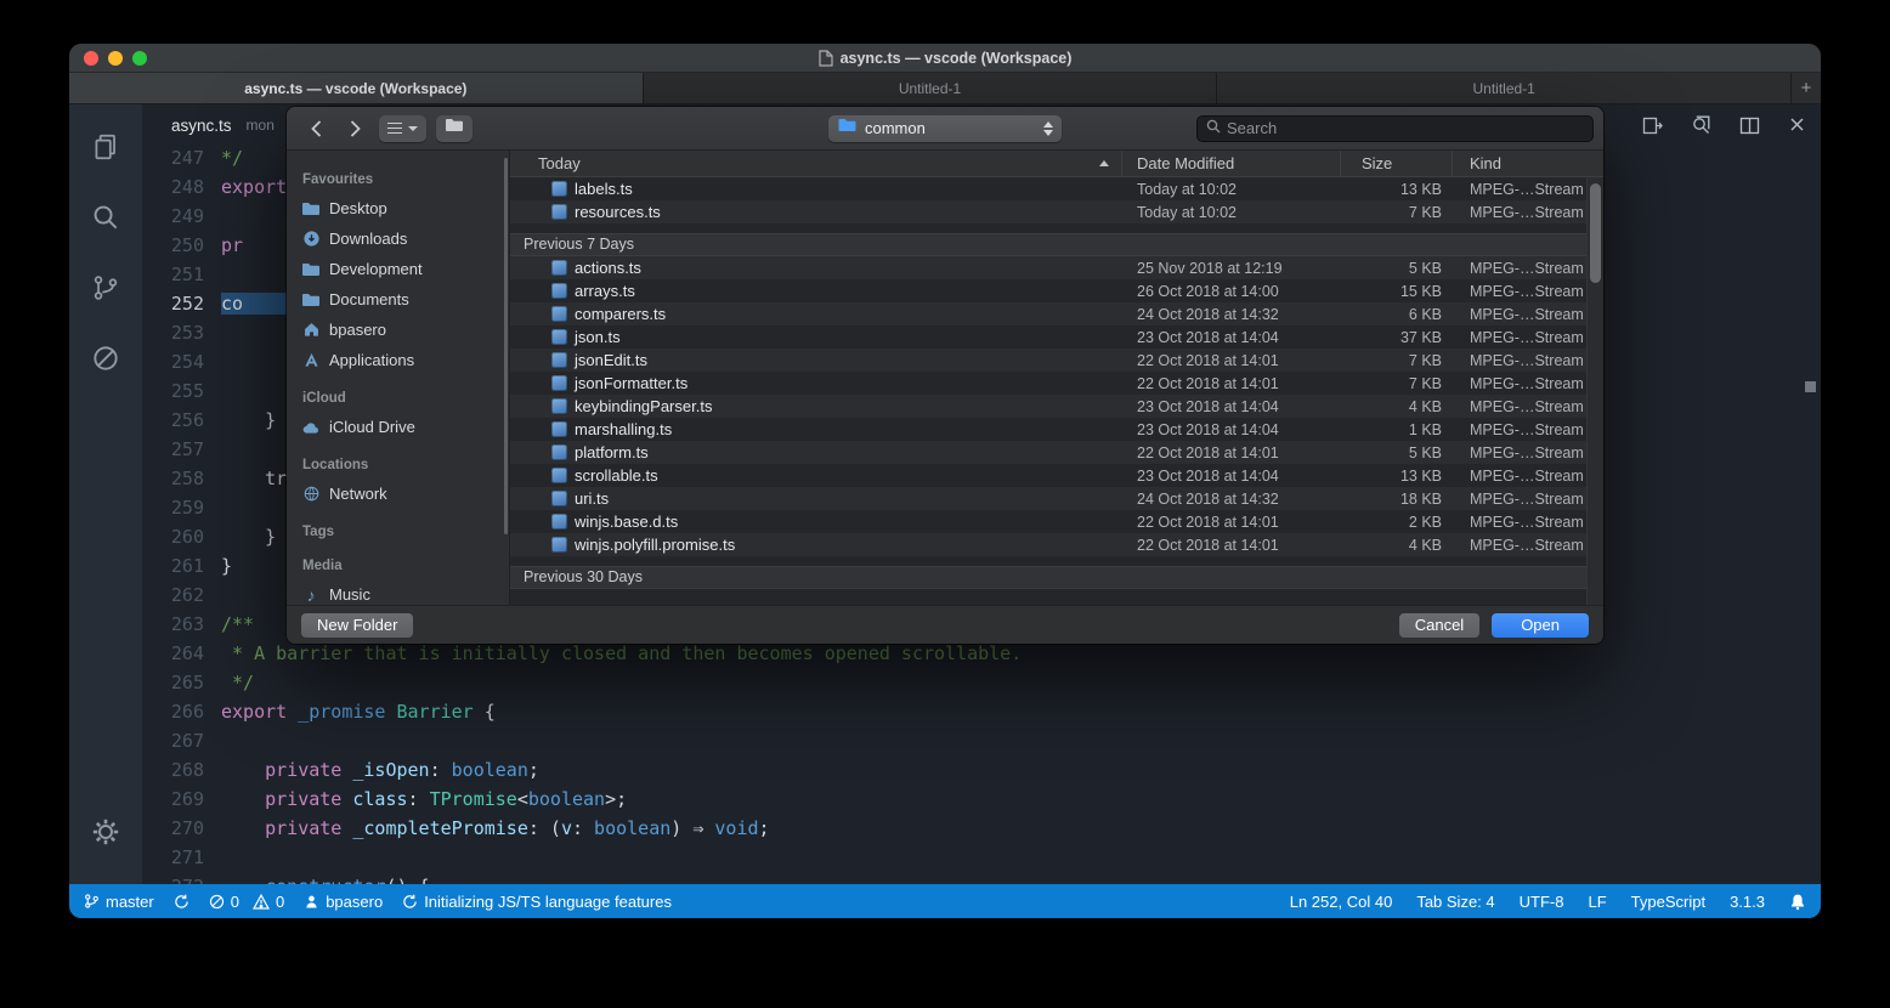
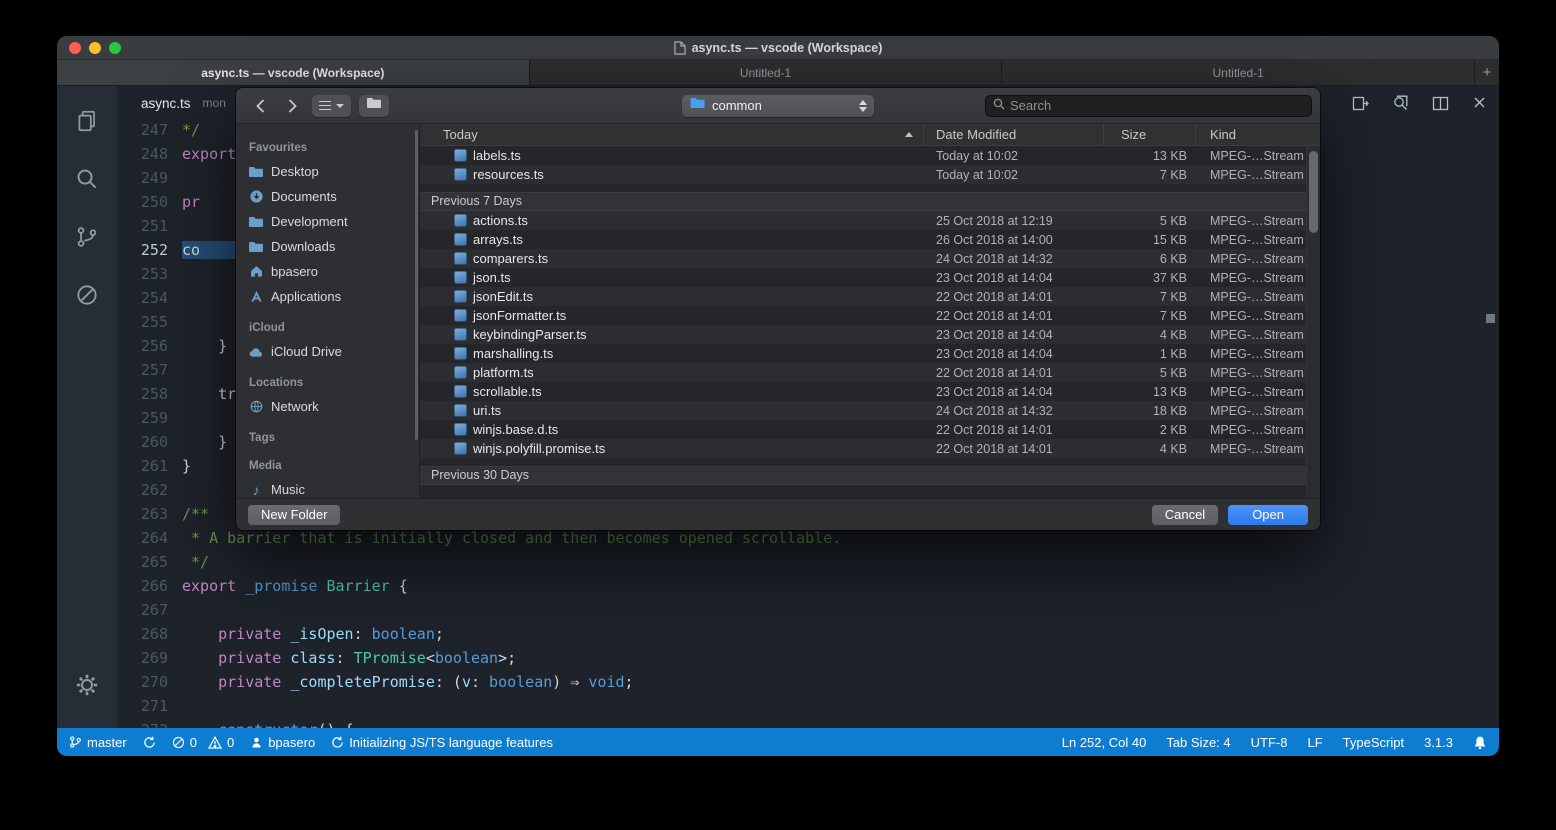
  async.ts — vscode (Workspace)
  async.ts — vscode (Workspace)
  Untitled-1
  Untitled-1
  +
  async.ts
  mon
  247
  */
  248
  export
  249
  250
  pr
  251
  252
  co
  253
  254
  255
  256
  }
  257
  258
  tr
  259
  260
  }
  261
  }
  262
  263
  /**
  264
  * A barrier that is initially closed and then becomes opened scrollable.
  265
  */
  266
  export _promise Barrier {
  267
  268
  private _isOpen: boolean;
  269
  private class: TPromise<boolean>;
  270
  private _completePromise: (v: boolean) ⇒ void;
  271
  master
  0
  0
  bpasero
  Initializing JS/TS language features
  Ln 252, Col 40
  Tab Size: 4
  UTF-8
  LF
  TypeScript
  3.1.3
  common
  Search
  Favourites
  Desktop
- Downloads
+ Documents
  Development
- Documents
+ Downloads
  bpasero
  Applications
  iCloud
  iCloud Drive
  Locations
  Network
  Tags
  Media
  ♪
  Music
  Today
  Date Modified
  Size
  Kind
  labels.ts
  Today at 10:02
  13 KB
  MPEG-…Stream
  resources.ts
  Today at 10:02
  7 KB
  MPEG-…Stream
  Previous 7 Days
  actions.ts
- 25 Nov 2018 at 12:19
+ 25 Oct 2018 at 12:19
  5 KB
  MPEG-…Stream
  arrays.ts
  26 Oct 2018 at 14:00
  15 KB
  MPEG-…Stream
  comparers.ts
  24 Oct 2018 at 14:32
  6 KB
  MPEG-…Stream
  json.ts
  23 Oct 2018 at 14:04
  37 KB
  MPEG-…Stream
  jsonEdit.ts
  22 Oct 2018 at 14:01
  7 KB
  MPEG-…Stream
  jsonFormatter.ts
  22 Oct 2018 at 14:01
  7 KB
  MPEG-…Stream
  keybindingParser.ts
  23 Oct 2018 at 14:04
  4 KB
  MPEG-…Stream
  marshalling.ts
  23 Oct 2018 at 14:04
  1 KB
  MPEG-…Stream
  platform.ts
  22 Oct 2018 at 14:01
  5 KB
  MPEG-…Stream
  scrollable.ts
  23 Oct 2018 at 14:04
  13 KB
  MPEG-…Stream
  uri.ts
  24 Oct 2018 at 14:32
  18 KB
  MPEG-…Stream
  winjs.base.d.ts
  22 Oct 2018 at 14:01
  2 KB
  MPEG-…Stream
  winjs.polyfill.promise.ts
  22 Oct 2018 at 14:01
  4 KB
  MPEG-…Stream
  Previous 30 Days
  New Folder
  Cancel
  Open
